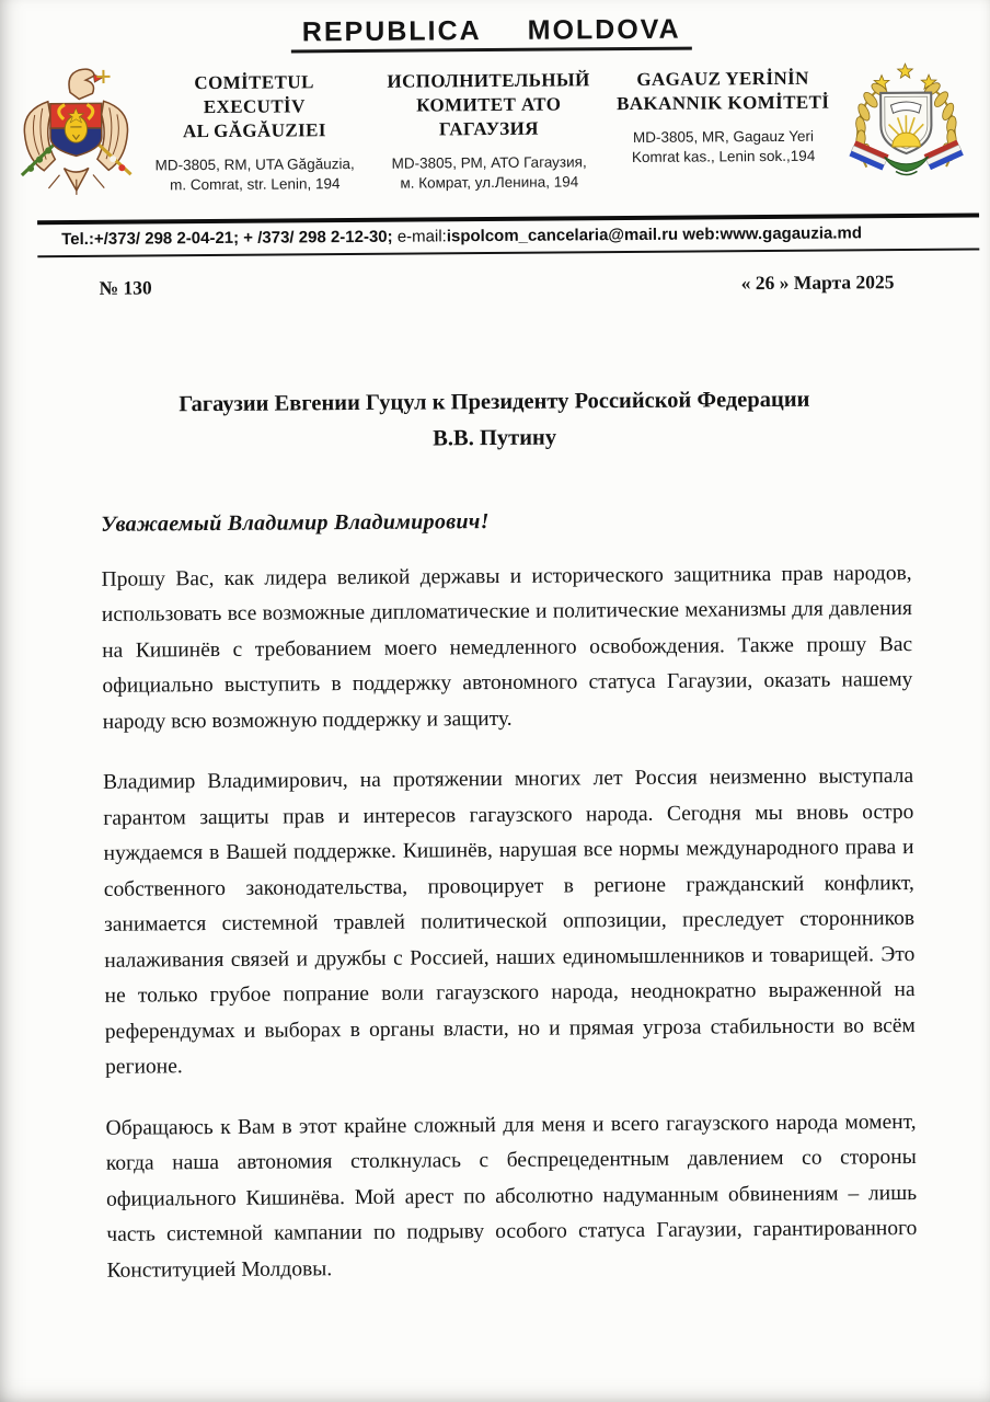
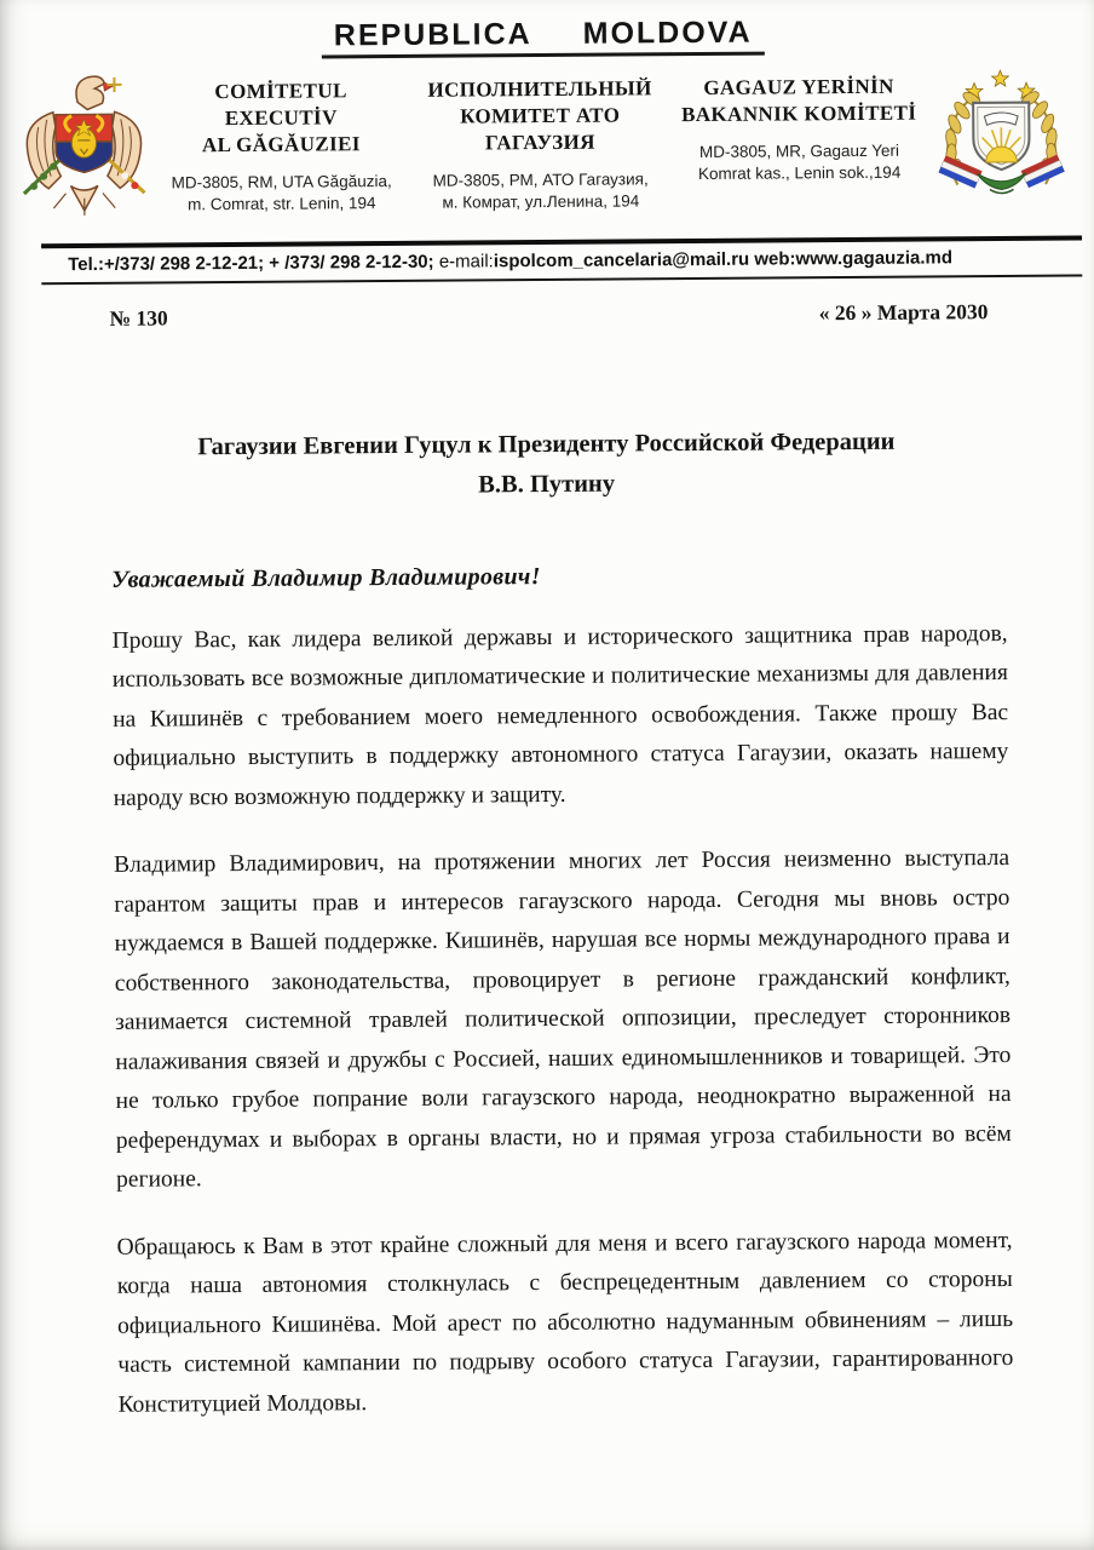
  REPUBLICA MOLDOVA
  COMİTETUL EXECUTİV
  AL GĂGĂUZIEI
  MD-3805, RM, UTA Găgăuzia,
  m. Comrat, str. Lenin, 194
  ИСПОЛНИТЕЛЬНЫЙ
  КОМИТЕТ АТО ГАГАУЗИЯ
  MD-3805, РМ, АТО Гагаузия,
  м. Комрат, ул.Ленина, 194
  GAGAUZ YERİNİN
  BAKANNIK KOMİTETİ
  MD-3805, MR, Gagauz Yeri
  Komrat kas., Lenin sok.,194
- Tel.:+/373/ 298 2-04-21; + /373/ 298 2-12-30; e-mail:ispolcom_cancelaria@mail.ru web:www.gagauzia.md
+ Tel.:+/373/ 298 2-12-21; + /373/ 298 2-12-30; e-mail:ispolcom_cancelaria@mail.ru web:www.gagauzia.md
  № 130
- « 26 » Марта 2025
+ « 26 » Марта 2030
  Гагаузии Евгении Гуцул к Президенту Российской Федерации
  В.В. Путину
  Уважаемый Владимир Владимирович!
  Прошу Вас, как лидера великой державы и исторического защитника прав народов, использовать все возможные дипломатические и политические механизмы для давления на Кишинёв с требованием моего немедленного освобождения. Также прошу Вас официально выступить в поддержку автономного статуса Гагаузии, оказать нашему народу всю возможную поддержку и защиту.
  Владимир Владимирович, на протяжении многих лет Россия неизменно выступала гарантом защиты прав и интересов гагаузского народа. Сегодня мы вновь остро нуждаемся в Вашей поддержке. Кишинёв, нарушая все нормы международного права и собственного законодательства, провоцирует в регионе гражданский конфликт, занимается системной травлей политической оппозиции, преследует сторонников налаживания связей и дружбы с Россией, наших единомышленников и товарищей. Это не только грубое попрание воли гагаузского народа, неоднократно выраженной на референдумах и выборах в органы власти, но и прямая угроза стабильности во всём регионе.
  Обращаюсь к Вам в этот крайне сложный для меня и всего гагаузского народа момент, когда наша автономия столкнулась с беспрецедентным давлением со стороны официального Кишинёва. Мой арест по абсолютно надуманным обвинениям – лишь часть системной кампании по подрыву особого статуса Гагаузии, гарантированного Конституцией Молдовы.
